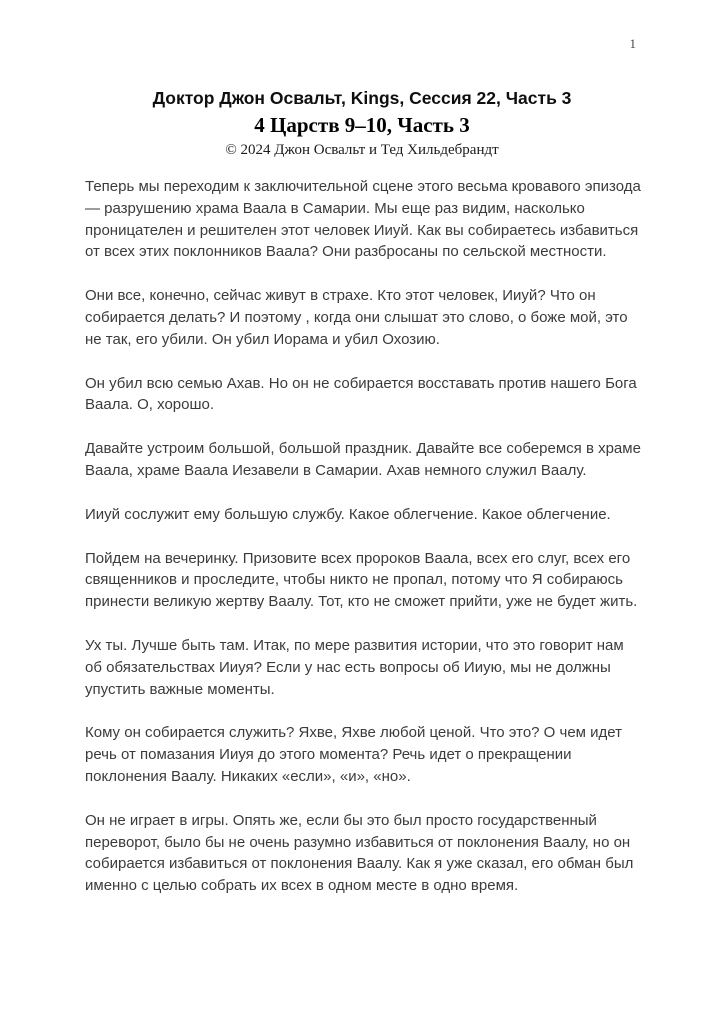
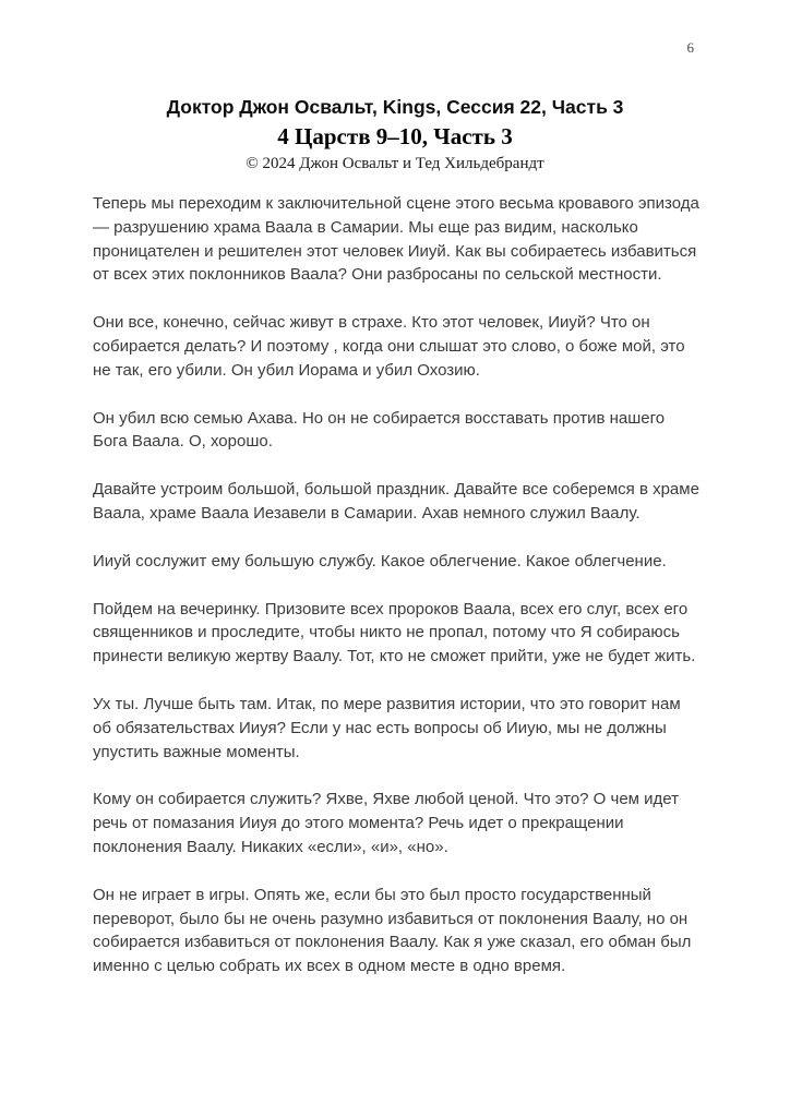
- 1
+ 6
  Доктор Джон Освальт, Kings, Сессия 22, Часть 3
  4 Царств 9–10, Часть 3
  © 2024 Джон Освальт и Тед Хильдебрандт
  Теперь мы переходим к заключительной сцене этого весьма кровавого эпизода — разрушению храма Ваала в Самарии. Мы еще раз видим, насколько проницателен и решителен этот человек Ииуй. Как вы собираетесь избавиться от всех этих поклонников Ваала? Они разбросаны по сельской местности.
  Они все, конечно, сейчас живут в страхе. Кто этот человек, Ииуй? Что он собирается делать? И поэтому , когда они слышат это слово, о боже мой, это не так, его убили. Он убил Иорама и убил Охозию.
- Он убил всю семью Ахав. Но он не собирается восставать против нашего Бога Ваала. О, хорошо.
+ Он убил всю семью Ахава. Но он не собирается восставать против нашего Бога Ваала. О, хорошо.
  Давайте устроим большой, большой праздник. Давайте все соберемся в храме Ваала, храме Ваала Иезавели в Самарии. Ахав немного служил Ваалу.
  Ииуй сослужит ему большую службу. Какое облегчение. Какое облегчение.
  Пойдем на вечеринку. Призовите всех пророков Ваала, всех его слуг, всех его священников и проследите, чтобы никто не пропал, потому что Я собираюсь принести великую жертву Ваалу. Тот, кто не сможет прийти, уже не будет жить.
  Ух ты. Лучше быть там. Итак, по мере развития истории, что это говорит нам об обязательствах Ииуя? Если у нас есть вопросы об Ииую, мы не должны упустить важные моменты.
  Кому он собирается служить? Яхве, Яхве любой ценой. Что это? О чем идет речь от помазания Ииуя до этого момента? Речь идет о прекращении поклонения Ваалу. Никаких «если», «и», «но».
  Он не играет в игры. Опять же, если бы это был просто государственный переворот, было бы не очень разумно избавиться от поклонения Ваалу, но он собирается избавиться от поклонения Ваалу. Как я уже сказал, его обман был именно с целью собрать их всех в одном месте в одно время.
